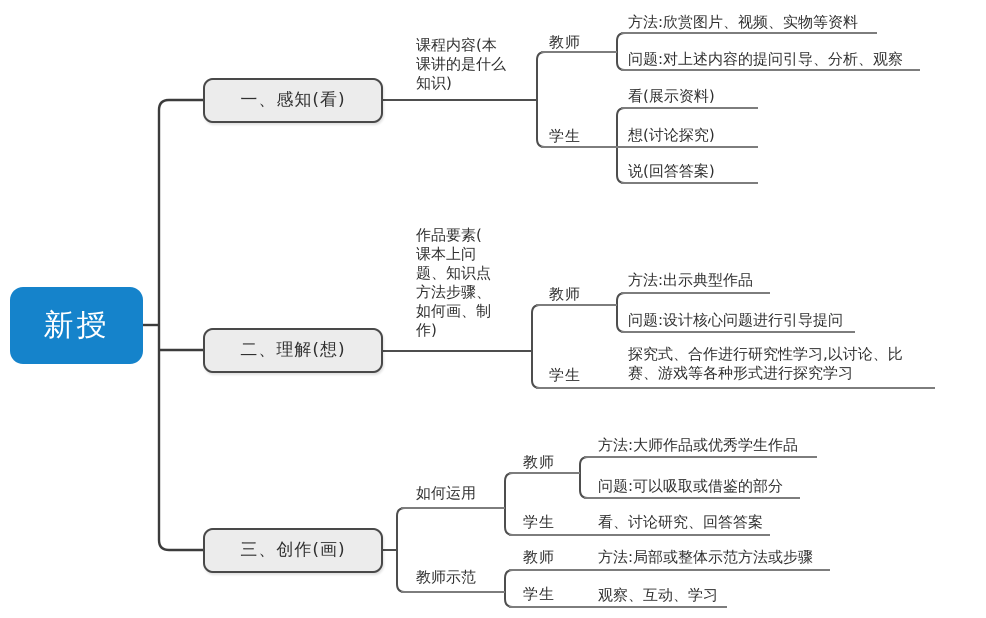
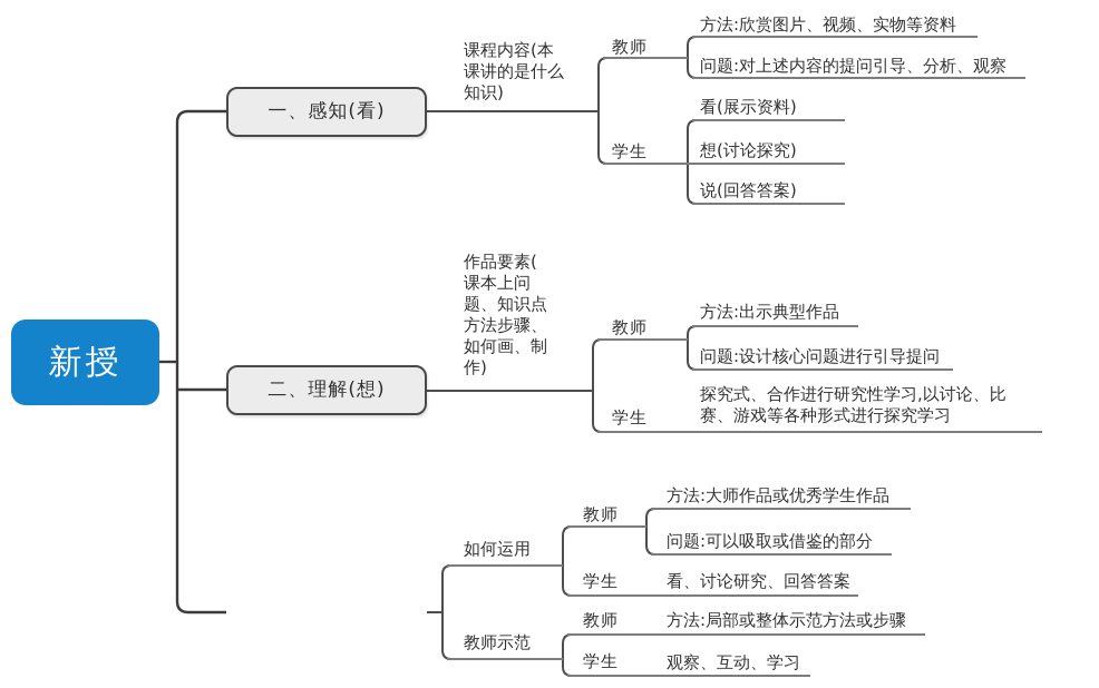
  新授
  一、感知(看)
  二、理解(想)
- 三、创作(画)
  课程内容(本
  课讲的是什么
  知识)
  教师
  方法:欣赏图片、视频、实物等资料
  问题:对上述内容的提问引导、分析、观察
  学生
  看(展示资料)
  想(讨论探究)
  说(回答答案)
  作品要素(
  课本上问
  题、知识点
  方法步骤、
  如何画、制
  作)
  教师
  方法:出示典型作品
  问题:设计核心问题进行引导提问
  学生
  探究式、合作进行研究性学习,以讨论、比
  赛、游戏等各种形式进行探究学习
  如何运用
  教师
  方法:大师作品或优秀学生作品
  问题:可以吸取或借鉴的部分
  学生
  看、讨论研究、回答答案
  教师示范
  教师
  方法:局部或整体示范方法或步骤
  学生
  观察、互动、学习
